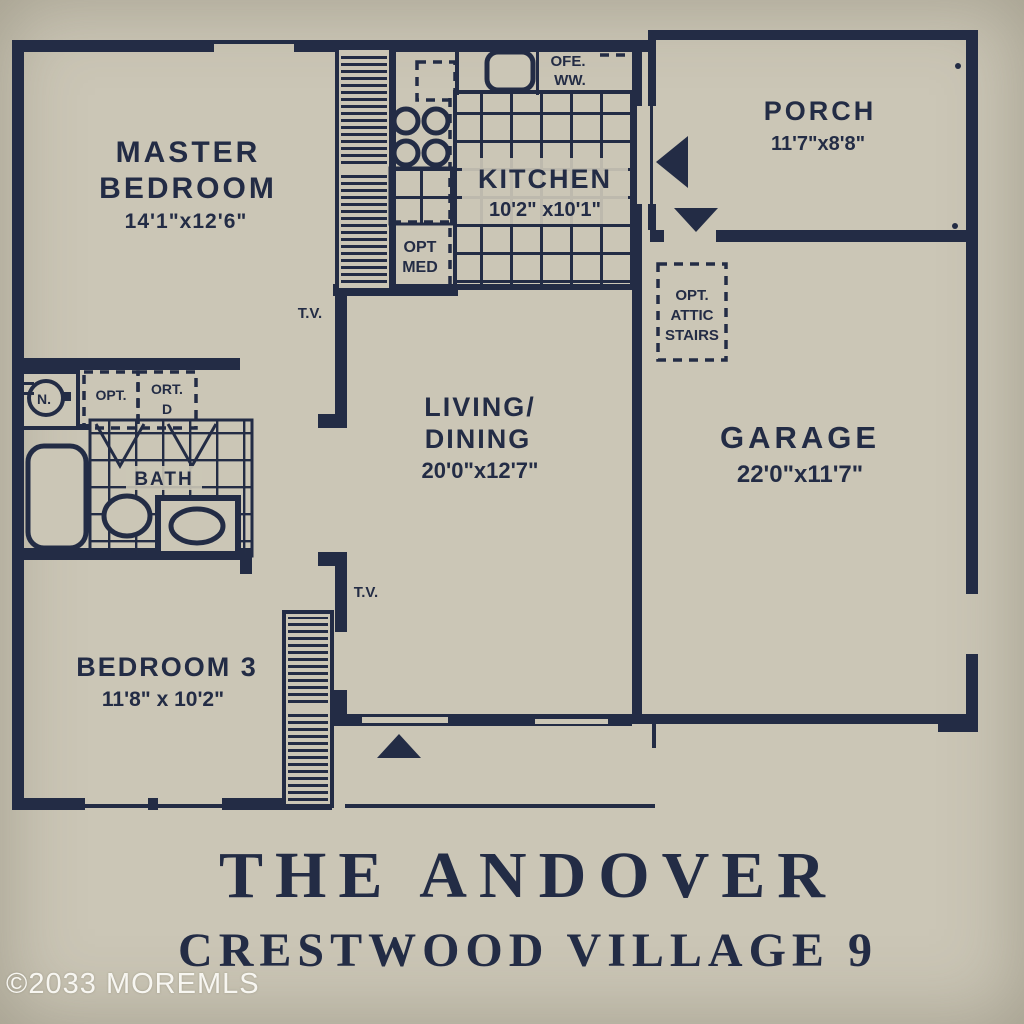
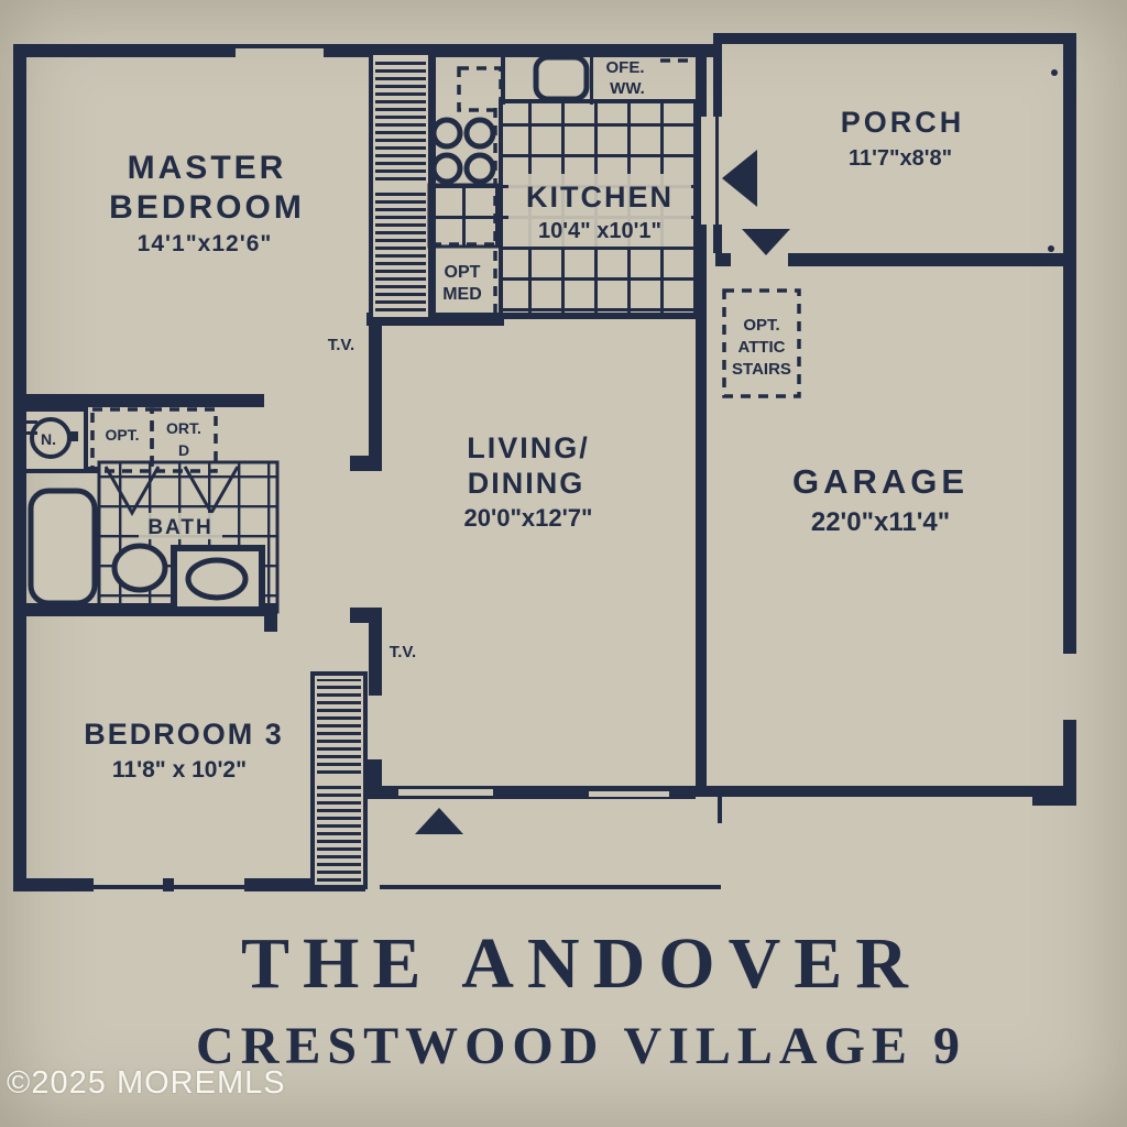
  MASTER
  BEDROOM
  14'1"x12'6"
  KITCHEN
- 10'2" x10'1"
+ 10'4" x10'1"
  PORCH
  11'7"x8'8"
  LIVING/
  DINING
  20'0"x12'7"
  GARAGE
- 22'0"x11'7"
+ 22'0"x11'4"
  BEDROOM 3
  11'8" x 10'2"
  BATH
  T.V.
  T.V.
  OPT
  MED
  OPT.
  ATTIC
  STAIRS
  OFE.
  WW.
  OPT.
  ORT.
  D
  N.
  THE ANDOVER
  CRESTWOOD VILLAGE 9
- ©2033 MOREMLS
+ ©2025 MOREMLS
